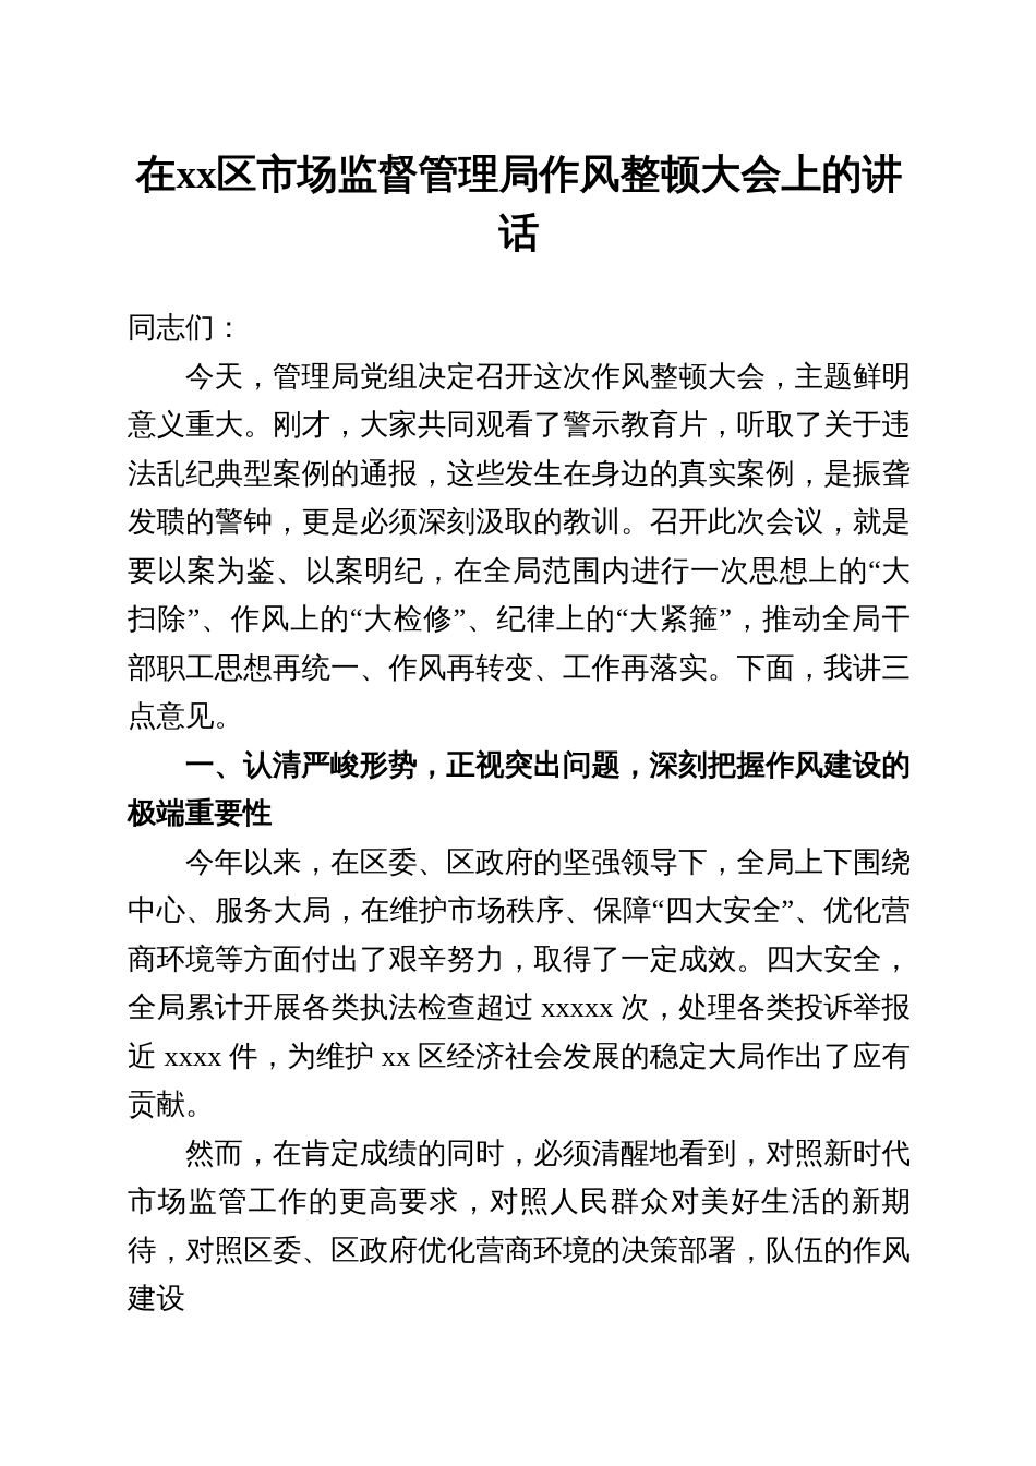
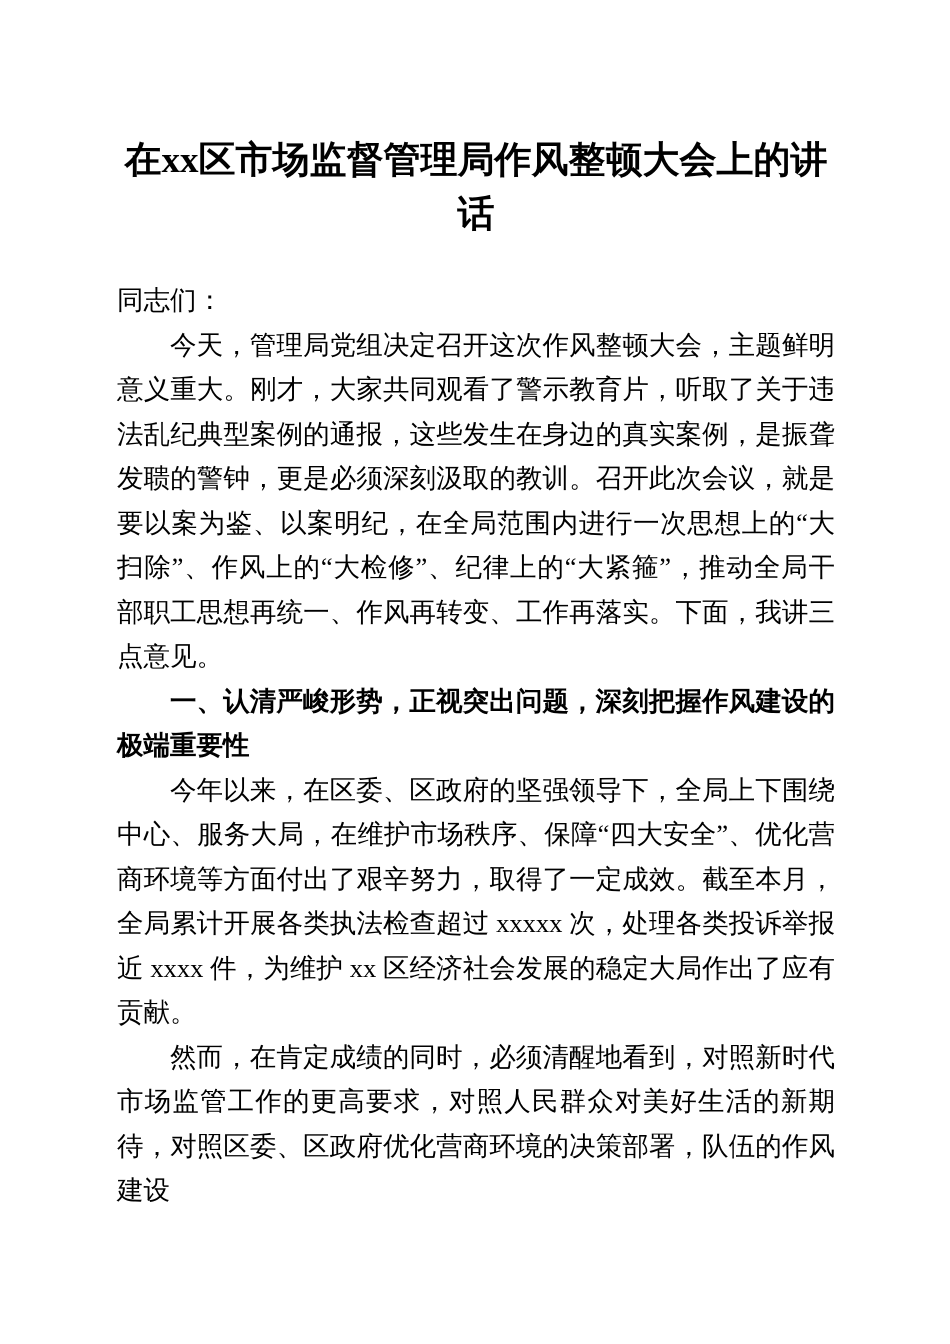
  在xx区市场监督管理局作风整顿大会上的讲话
  同志们：
  今天，管理局党组决定召开这次作风整顿大会，主题鲜明意义重大。刚才，大家共同观看了警示教育片，听取了关于违法乱纪典型案例的通报，这些发生在身边的真实案例，是振聋发聩的警钟，更是必须深刻汲取的教训。召开此次会议，就是要以案为鉴、以案明纪，在全局范围内进行一次思想上的“大扫除”、作风上的“大检修”、纪律上的“大紧箍”，推动全局干部职工思想再统一、作风再转变、工作再落实。下面，我讲三点意见。
  一、认清严峻形势，正视突出问题，深刻把握作风建设的极端重要性
- 今年以来，在区委、区政府的坚强领导下，全局上下围绕中心、服务大局，在维护市场秩序、保障“四大安全”、优化营商环境等方面付出了艰辛努力，取得了一定成效。四大安全，全局累计开展各类执法检查超过 xxxxx 次，处理各类投诉举报近 xxxx 件，为维护 xx 区经济社会发展的稳定大局作出了应有贡献。
+ 今年以来，在区委、区政府的坚强领导下，全局上下围绕中心、服务大局，在维护市场秩序、保障“四大安全”、优化营商环境等方面付出了艰辛努力，取得了一定成效。截至本月，全局累计开展各类执法检查超过 xxxxx 次，处理各类投诉举报近 xxxx 件，为维护 xx 区经济社会发展的稳定大局作出了应有贡献。
  然而，在肯定成绩的同时，必须清醒地看到，对照新时代市场监管工作的更高要求，对照人民群众对美好生活的新期待，对照区委、区政府优化营商环境的决策部署，队伍的作风建设
